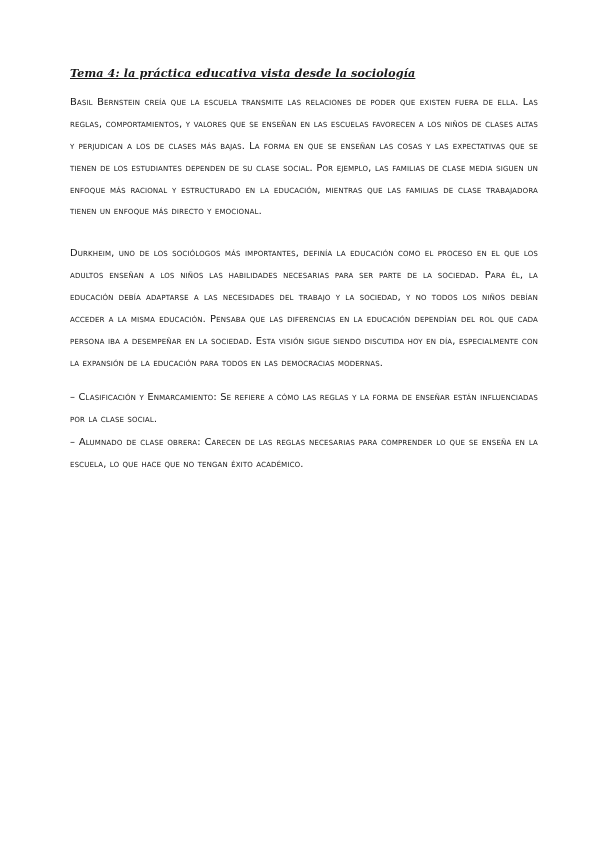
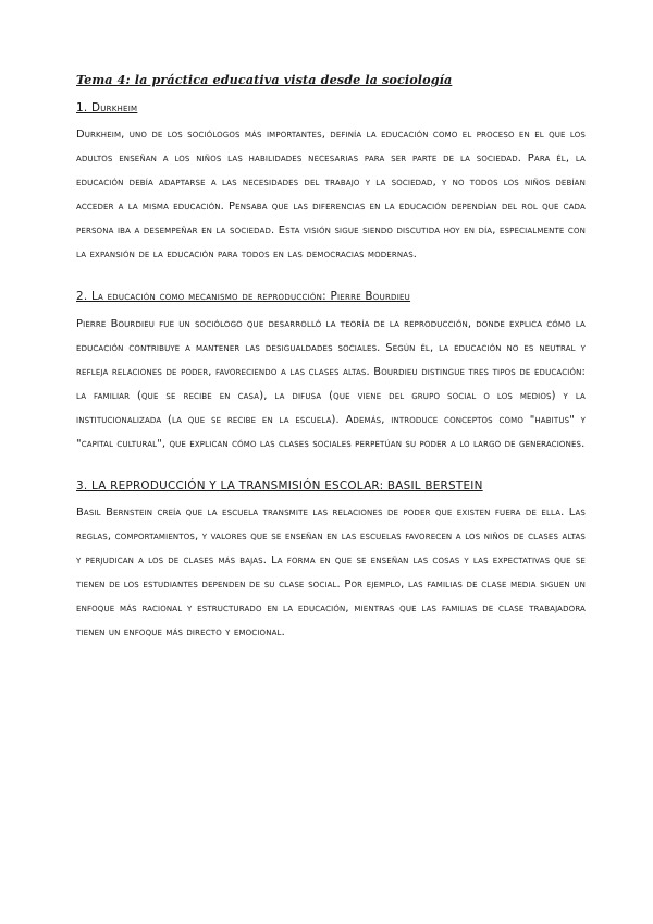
  Tema 4: la práctica educativa vista desde la sociología
+ 1. Durkheim
- Basil Bernstein creía que la escuela transmite las relaciones de poder que existen fuera de ella. Las reglas, comportamientos, y valores que se enseñan en las escuelas favorecen a los niños de clases altas y perjudican a los de clases más bajas. La forma en que se enseñan las cosas y las expectativas que se tienen de los estudiantes dependen de su clase social. Por ejemplo, las familias de clase media siguen un enfoque más racional y estructurado en la educación, mientras que las familias de clase trabajadora tienen un enfoque más directo y emocional.
+ Durkheim, uno de los sociólogos más importantes, definía la educación como el proceso en el que los adultos enseñan a los niños las habilidades necesarias para ser parte de la sociedad. Para él, la educación debía adaptarse a las necesidades del trabajo y la sociedad, y no todos los niños debían acceder a la misma educación. Pensaba que las diferencias en la educación dependían del rol que cada persona iba a desempeñar en la sociedad. Esta visión sigue siendo discutida hoy en día, especialmente con la expansión de la educación para todos en las democracias modernas.
+ 2. La educación como mecanismo de reproducción: Pierre Bourdieu
+ Pierre Bourdieu fue un sociólogo que desarrolló la teoría de la reproducción, donde explica cómo la educación contribuye a mantener las desigualdades sociales. Según él, la educación no es neutral y refleja relaciones de poder, favoreciendo a las clases altas. Bourdieu distingue tres tipos de educación: la familiar (que se recibe en casa), la difusa (que viene del grupo social o los medios) y la institucionalizada (la que se recibe en la escuela). Además, introduce conceptos como "habitus" y "capital cultural", que explican cómo las clases sociales perpetúan su poder a lo largo de generaciones.
+ 3. LA REPRODUCCIÓN Y LA TRANSMISIÓN ESCOLAR: BASIL BERSTEIN
- Durkheim, uno de los sociólogos más importantes, definía la educación como el proceso en el que los adultos enseñan a los niños las habilidades necesarias para ser parte de la sociedad. Para él, la educación debía adaptarse a las necesidades del trabajo y la sociedad, y no todos los niños debían acceder a la misma educación. Pensaba que las diferencias en la educación dependían del rol que cada persona iba a desempeñar en la sociedad. Esta visión sigue siendo discutida hoy en día, especialmente con la expansión de la educación para todos en las democracias modernas.
+ Basil Bernstein creía que la escuela transmite las relaciones de poder que existen fuera de ella. Las reglas, comportamientos, y valores que se enseñan en las escuelas favorecen a los niños de clases altas y perjudican a los de clases más bajas. La forma en que se enseñan las cosas y las expectativas que se tienen de los estudiantes dependen de su clase social. Por ejemplo, las familias de clase media siguen un enfoque más racional y estructurado en la educación, mientras que las familias de clase trabajadora tienen un enfoque más directo y emocional.
- – Clasificación y Enmarcamiento: Se refiere a cómo las reglas y la forma de enseñar están influenciadas por la clase social.
- – Alumnado de clase obrera: Carecen de las reglas necesarias para comprender lo que se enseña en la escuela, lo que hace que no tengan éxito académico.
